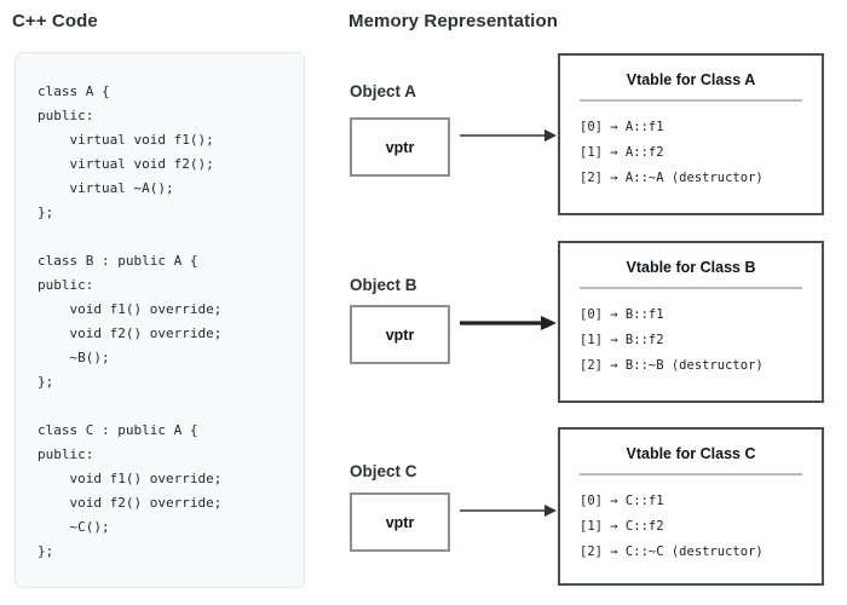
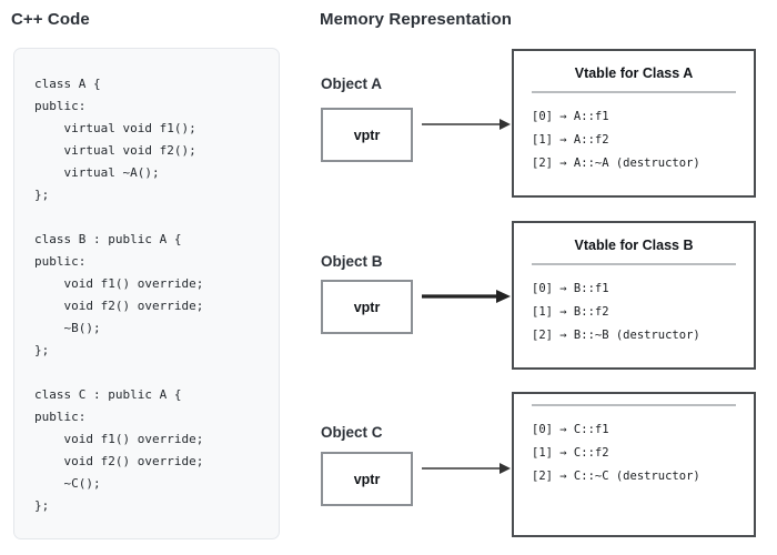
  C++ Code
  Memory Representation
  class A {
  public:
  virtual void f1();
  virtual void f2();
  virtual ~A();
  };
  class B : public A {
  public:
  void f1() override;
  void f2() override;
  ~B();
  };
  class C : public A {
  public:
  void f1() override;
  void f2() override;
  ~C();
  };
  Object A
  vptr
  Vtable for Class A
  [0] → A::f1
  [1] → A::f2
  [2] → A::~A (destructor)
  Object B
  vptr
  Vtable for Class B
  [0] → B::f1
  [1] → B::f2
  [2] → B::~B (destructor)
  Object C
  vptr
- Vtable for Class C
  [0] → C::f1
  [1] → C::f2
  [2] → C::~C (destructor)
